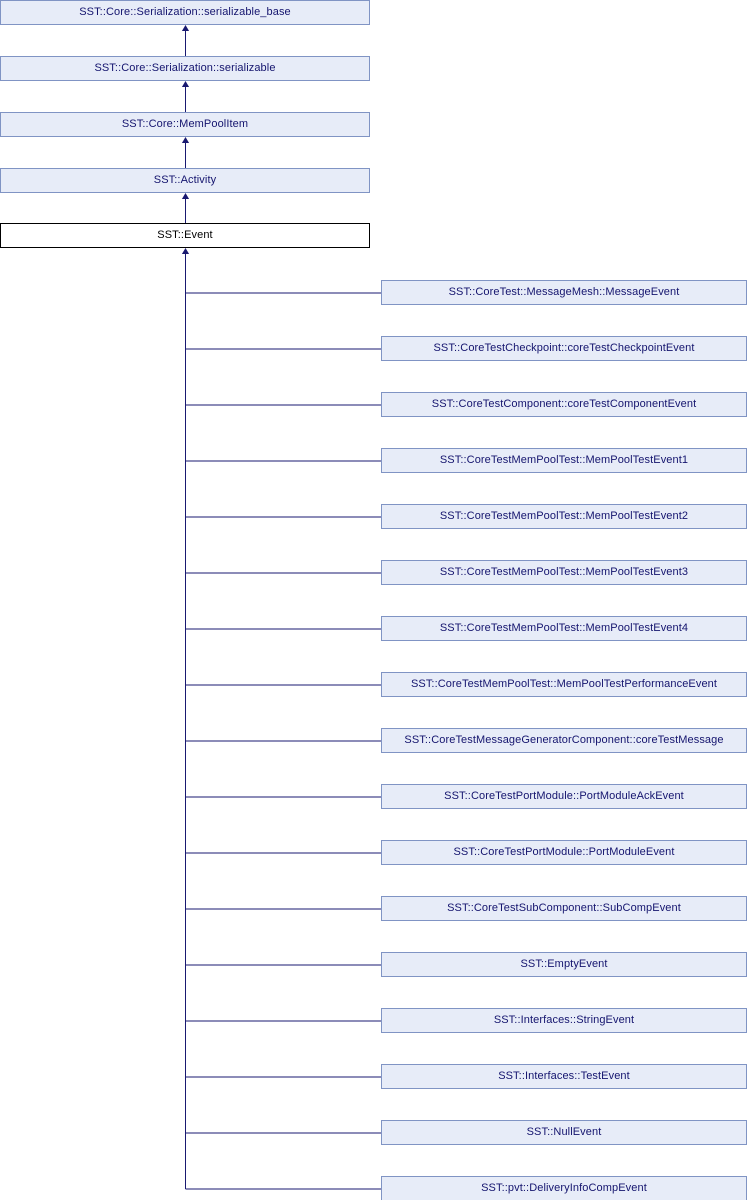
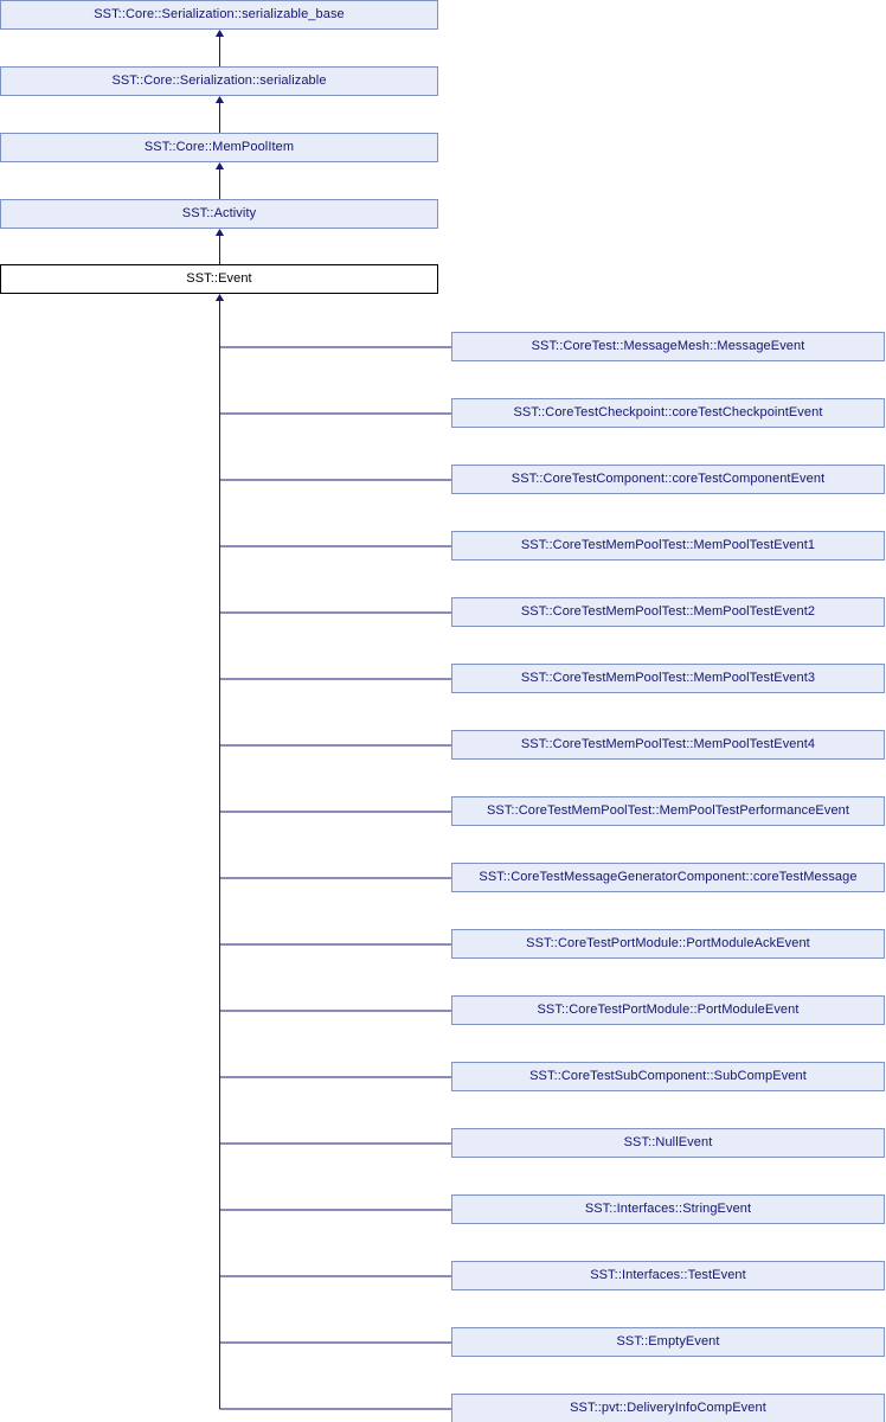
  SST::Core::Serialization::serializable_base
  SST::Core::Serialization::serializable
  SST::Core::MemPoolItem
  SST::Activity
  SST::Event
  SST::CoreTest::MessageMesh::MessageEvent
  SST::CoreTestCheckpoint::coreTestCheckpointEvent
  SST::CoreTestComponent::coreTestComponentEvent
  SST::CoreTestMemPoolTest::MemPoolTestEvent1
  SST::CoreTestMemPoolTest::MemPoolTestEvent2
  SST::CoreTestMemPoolTest::MemPoolTestEvent3
  SST::CoreTestMemPoolTest::MemPoolTestEvent4
  SST::CoreTestMemPoolTest::MemPoolTestPerformanceEvent
  SST::CoreTestMessageGeneratorComponent::coreTestMessage
  SST::CoreTestPortModule::PortModuleAckEvent
  SST::CoreTestPortModule::PortModuleEvent
  SST::CoreTestSubComponent::SubCompEvent
- SST::EmptyEvent
+ SST::NullEvent
  SST::Interfaces::StringEvent
  SST::Interfaces::TestEvent
- SST::NullEvent
+ SST::EmptyEvent
  SST::pvt::DeliveryInfoCompEvent
